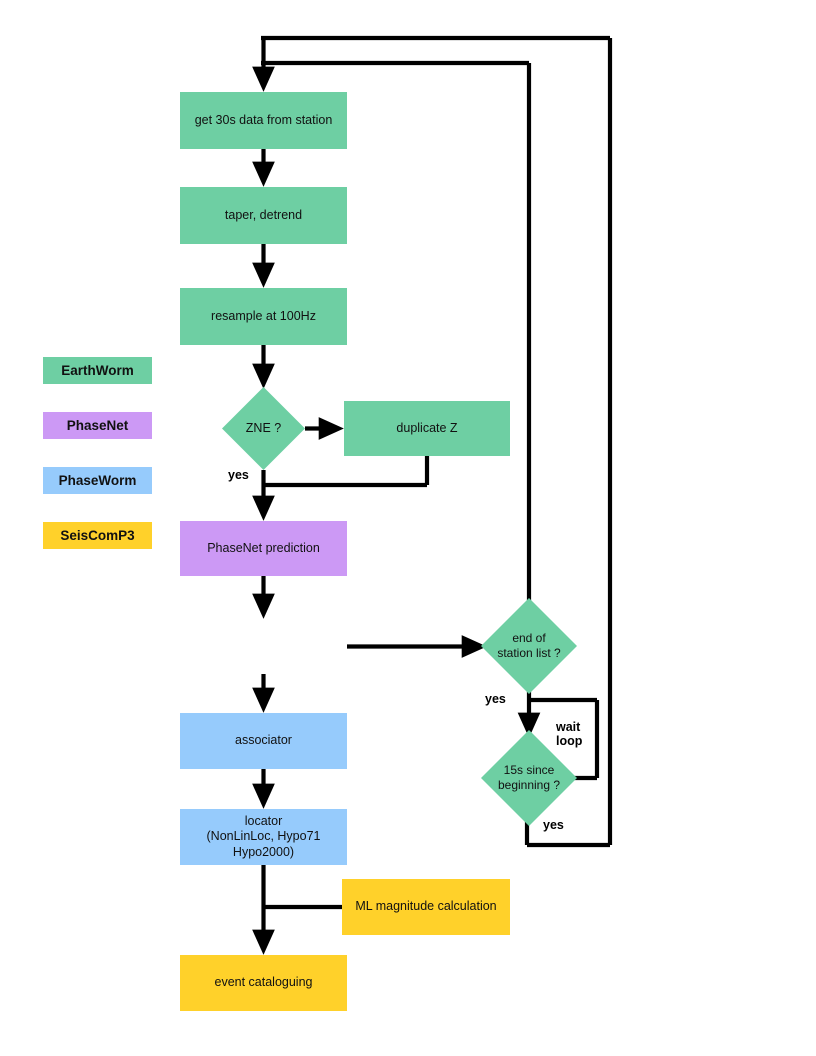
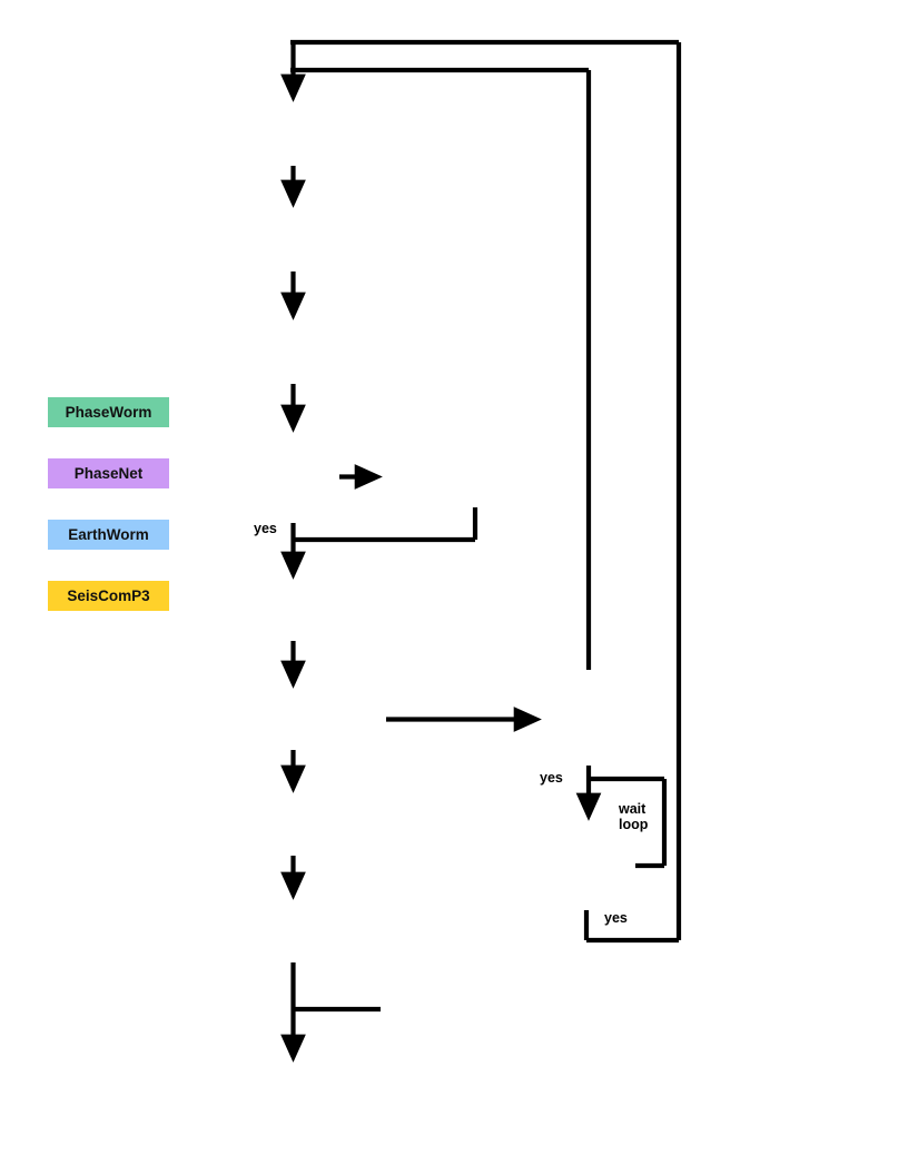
- get 30s data from station
- taper, detrend
- resample at 100Hz
- ZNE ?
- duplicate Z
- PhaseNet prediction
- end of
- station list ?
- 15s since
- beginning ?
- associator
- locator
- (NonLinLoc, Hypo71
- Hypo2000)
- ML magnitude calculation
- event cataloguing
  yes
  yes
  wait
  loop
  yes
- EarthWorm
+ PhaseWorm
  PhaseNet
- PhaseWorm
+ EarthWorm
  SeisComP3
